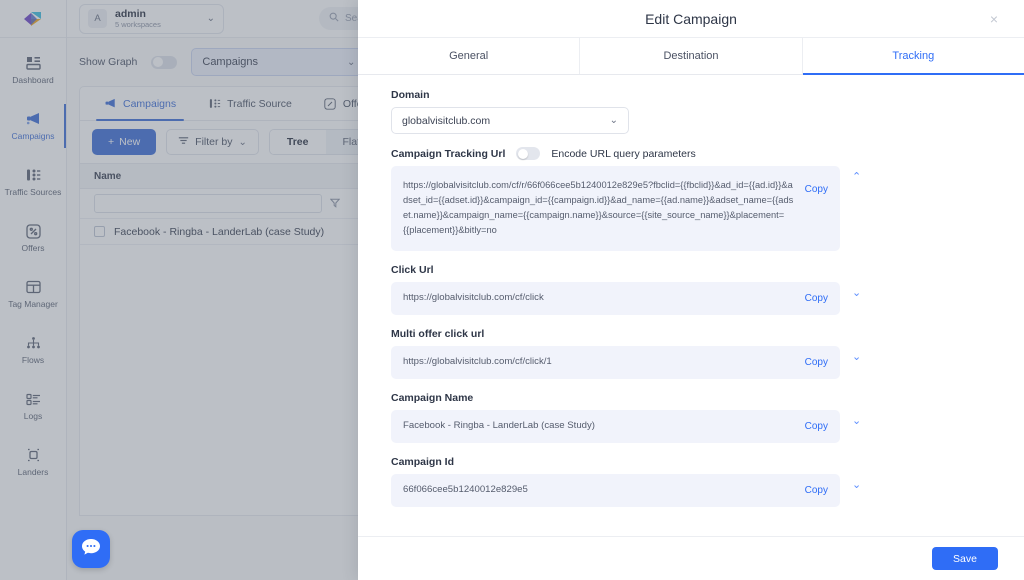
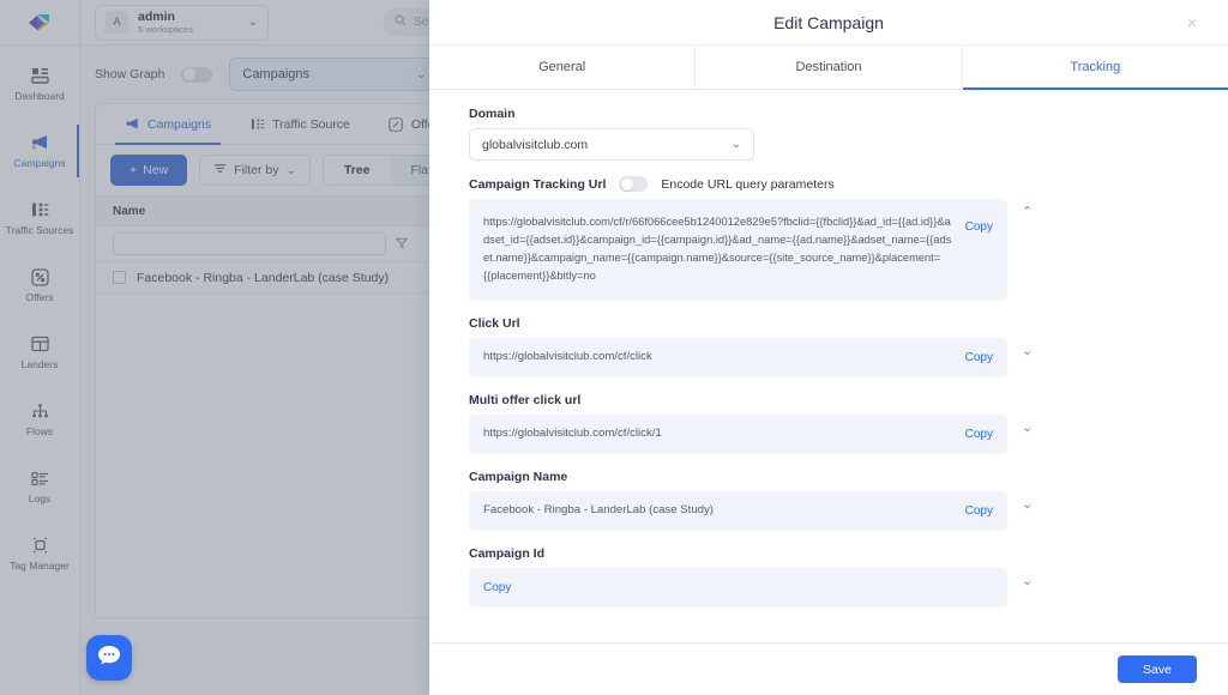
  Dashboard
  Campaigns
  Traffic Sources
  Offers
- Tag Manager
+ Landers
  Flows
  Logs
- Landers
+ Tag Manager
  A
  admin
  5 workspaces
  ⌄
  Show Graph
  Campaigns
  ⌄
  Campaigns
  Traffic Source
  +
  New
  Filter by
  ⌄
  Tree
  Fla
  Name
  Facebook - Ringba - LanderLab (case Study)
  Edit Campaign
  ×
  General
  Destination
  Tracking
  Domain
  globalvisitclub.com
  ⌄
  Campaign Tracking Url
  Encode URL query parameters
  https://globalvisitclub.com/cf/r/66f066cee5b1240012e829e5?fbclid={{fbclid}}&ad_id={{ad.id}}&adset_id={{adset.id}}&campaign_id={{campaign.id}}&ad_name={{ad.name}}&adset_name={{adset.name}}&campaign_name={{campaign.name}}&source={{site_source_name}}&placement={{placement}}&bitly=no
  Copy
  ⌃
  Click Url
  https://globalvisitclub.com/cf/click
  Copy
  ⌄
  Multi offer click url
  https://globalvisitclub.com/cf/click/1
  Copy
  ⌄
  Campaign Name
  Facebook - Ringba - LanderLab (case Study)
  Copy
  ⌄
  Campaign Id
- 66f066cee5b1240012e829e5
  Copy
  ⌄
  Save
